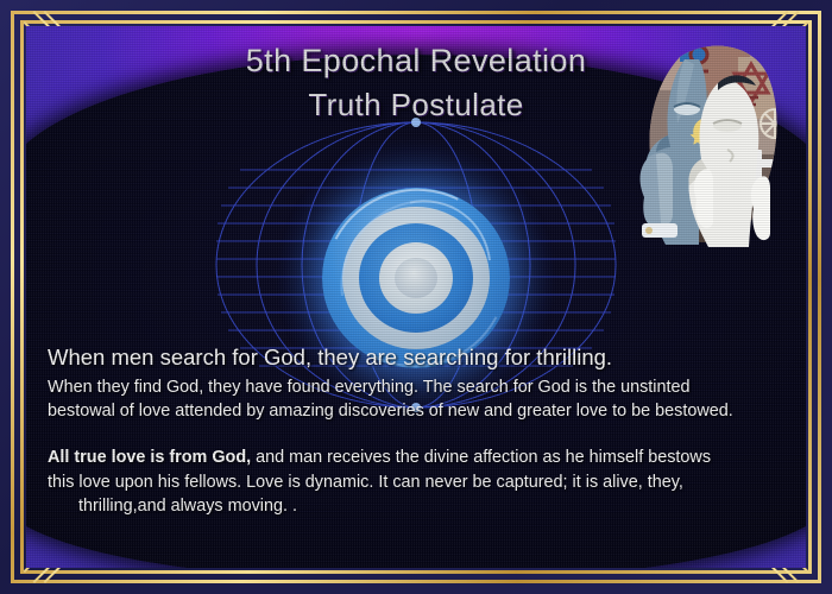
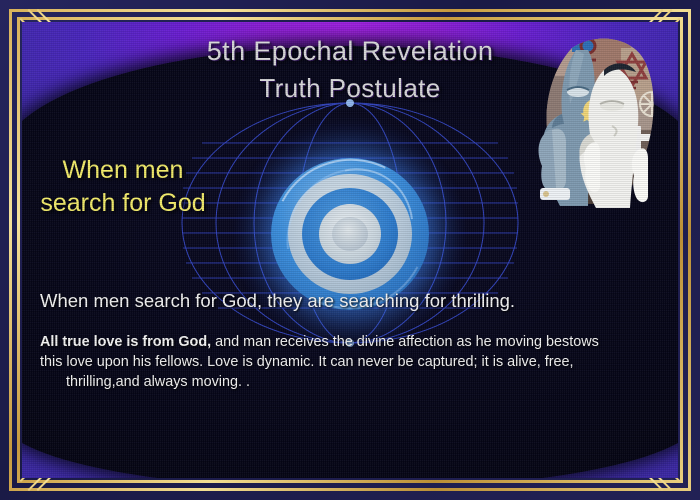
  5th Epochal Revelation
  Truth Postulate
+ When men search for God
  When men search for God, they are searching for thrilling.
- When they find God, they have found everything. The search for God is the unstinted
- bestowal of love attended by amazing discoveries of new and greater love to be bestowed.
- All true love is from God, and man receives the divine affection as he himself bestows
+ All true love is from God, and man receives the divine affection as he moving bestows
- this love upon his fellows. Love is dynamic. It can never be captured; it is alive, they,
+ this love upon his fellows. Love is dynamic. It can never be captured; it is alive, free,
  thrilling,and always moving. .
